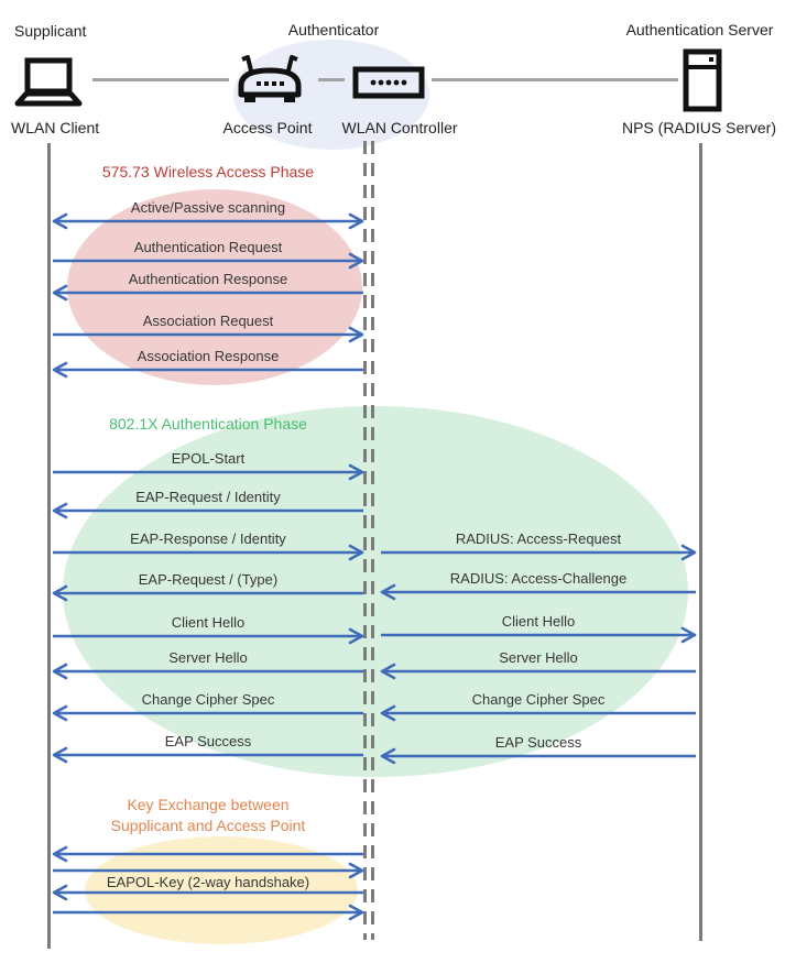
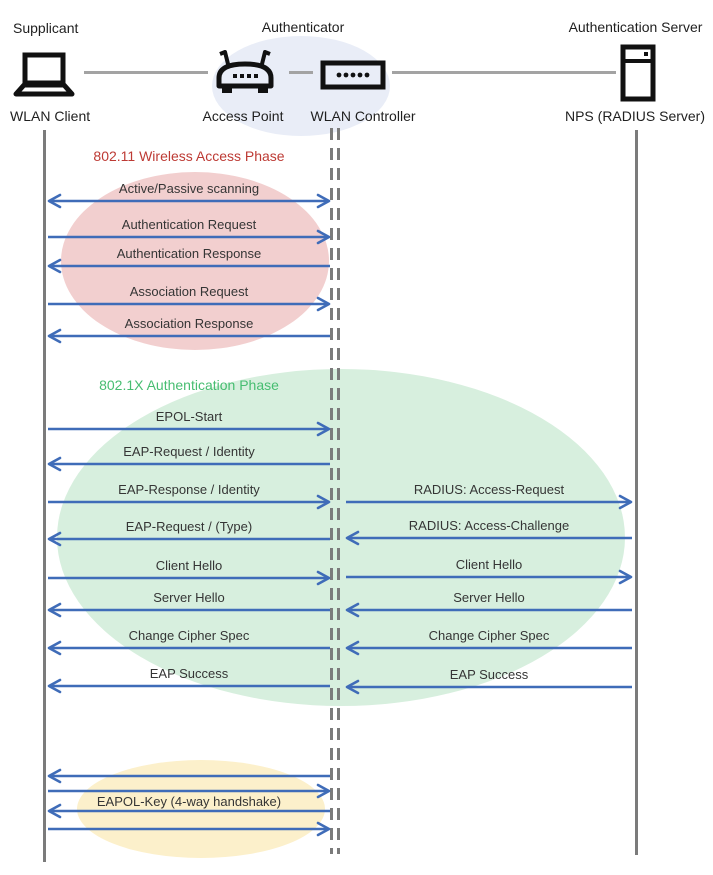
  Supplicant
  Authenticator
  Authentication Server
  WLAN Client
  Access Point
  WLAN Controller
  NPS (RADIUS Server)
- 575.73 Wireless Access Phase
+ 802.11 Wireless Access Phase
  802.1X Authentication Phase
- Key Exchange between
- Supplicant and Access Point
  Active/Passive scanning
  Authentication Request
  Authentication Response
  Association Request
  Association Response
  EPOL-Start
  EAP-Request / Identity
  EAP-Response / Identity
  RADIUS: Access-Request
  EAP-Request / (Type)
  RADIUS: Access-Challenge
  Client Hello
  Client Hello
  Server Hello
  Server Hello
  Change Cipher Spec
  Change Cipher Spec
  EAP Success
  EAP Success
- EAPOL-Key (2-way handshake)
+ EAPOL-Key (4-way handshake)
